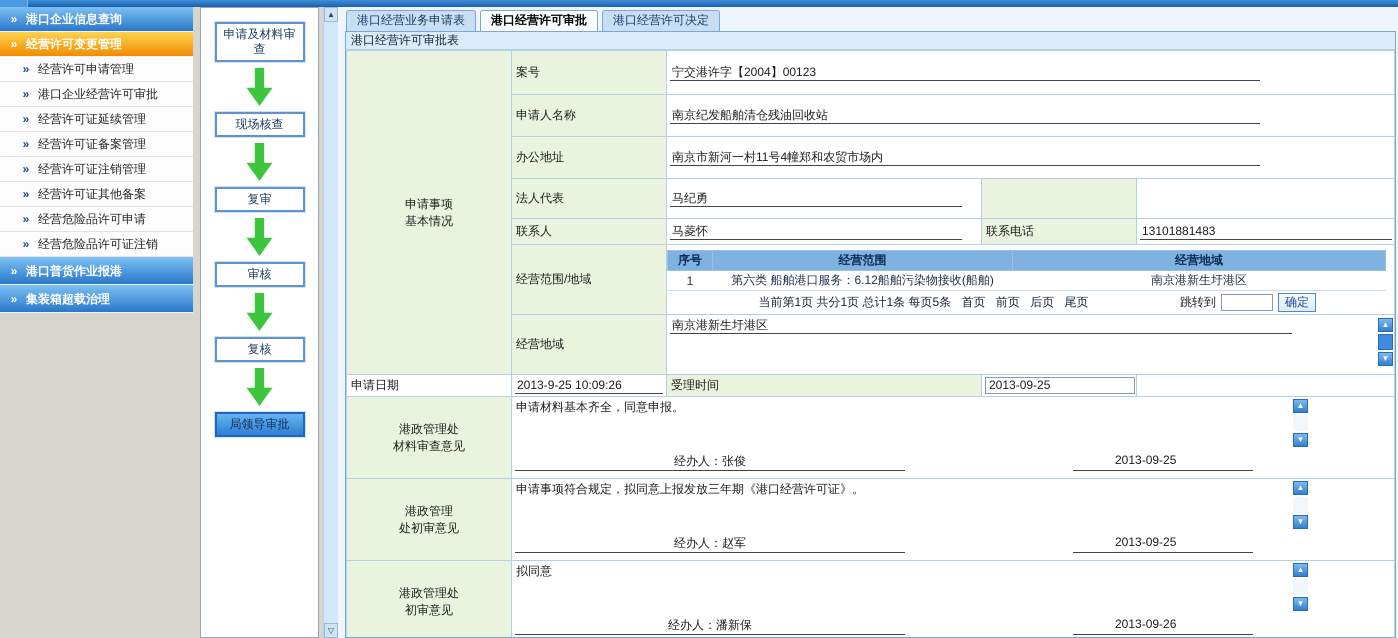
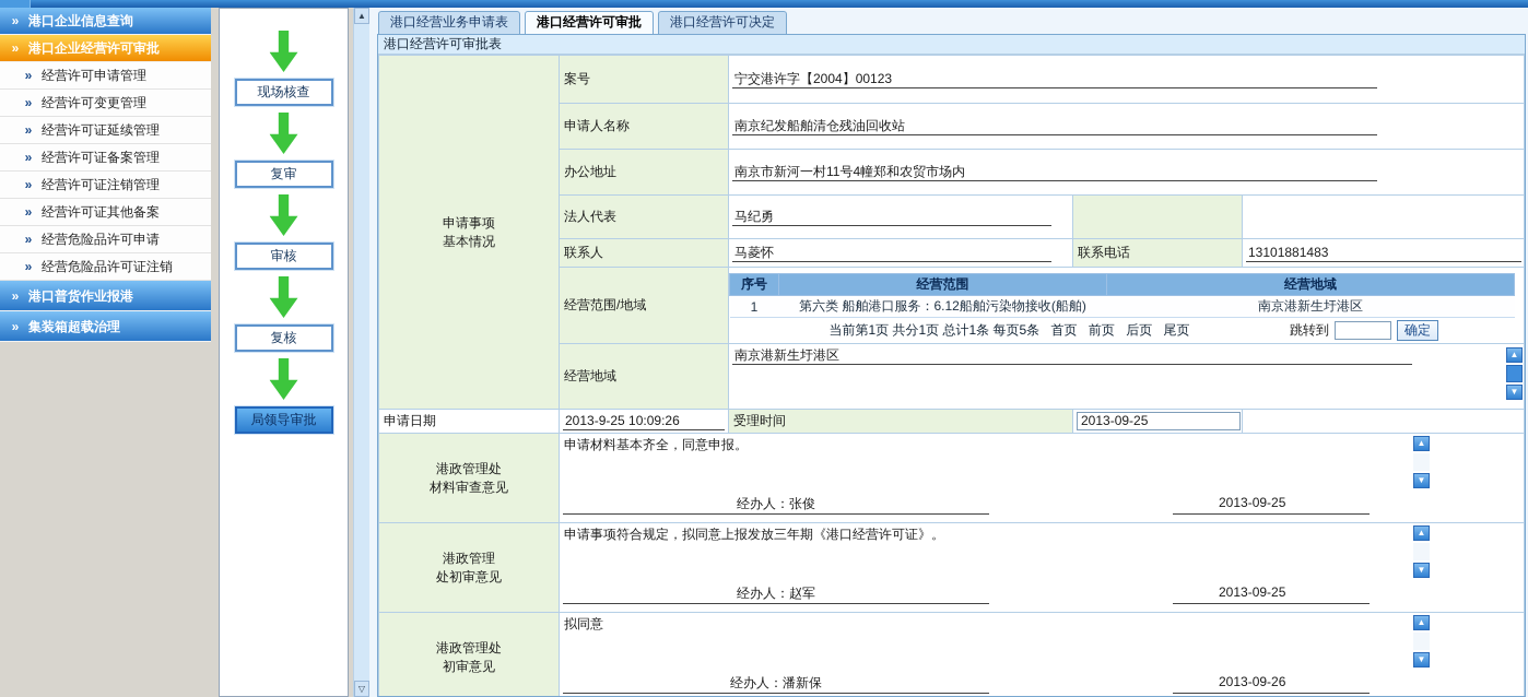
  »
  港口企业信息查询
  »
- 经营许可变更管理
+ 港口企业经营许可审批
  »
  经营许可申请管理
  »
- 港口企业经营许可审批
+ 经营许可变更管理
  »
  经营许可证延续管理
  »
  经营许可证备案管理
  »
  经营许可证注销管理
  »
  经营许可证其他备案
  »
  经营危险品许可申请
  »
  经营危险品许可证注销
  »
  港口普货作业报港
  »
  集装箱超载治理
- 申请及材料审查
  现场核查
  复审
  审核
  复核
  局领导审批
  ▲
  ▽
  港口经营业务申请表
  港口经营许可审批
  港口经营许可决定
  港口经营许可审批表
  申请事项 基本情况	案号	宁交港许字【2004】00123
  申请人名称	南京纪发船舶清仓残油回收站
  办公地址	南京市新河一村11号4幢郑和农贸市场内
  法人代表	马纪勇
  联系人	马菱怀	联系电话	13101881483
  经营范围/地域
  序号	经营范围	经营地域
  1	第六类 船舶港口服务：6.12船舶污染物接收(船舶)	南京港新生圩港区
  	当前第1页 共分1页 总计1条 每页5条 首页 前页 后页 尾页 跳转到 确定
  经营地域	南京港新生圩港区 ▲ ▼
  申请日期	2013-9-25 10:09:26	受理时间	2013-09-25
  港政管理处 材料审查意见	申请材料基本齐全，同意申报。 ▲ ▼ 经办人：张俊 2013-09-25
  港政管理 处初审意见	申请事项符合规定，拟同意上报发放三年期《港口经营许可证》。 ▲ ▼ 经办人：赵军 2013-09-25
  港政管理处 初审意见	拟同意 ▲ ▼ 经办人：潘新保 2013-09-26
